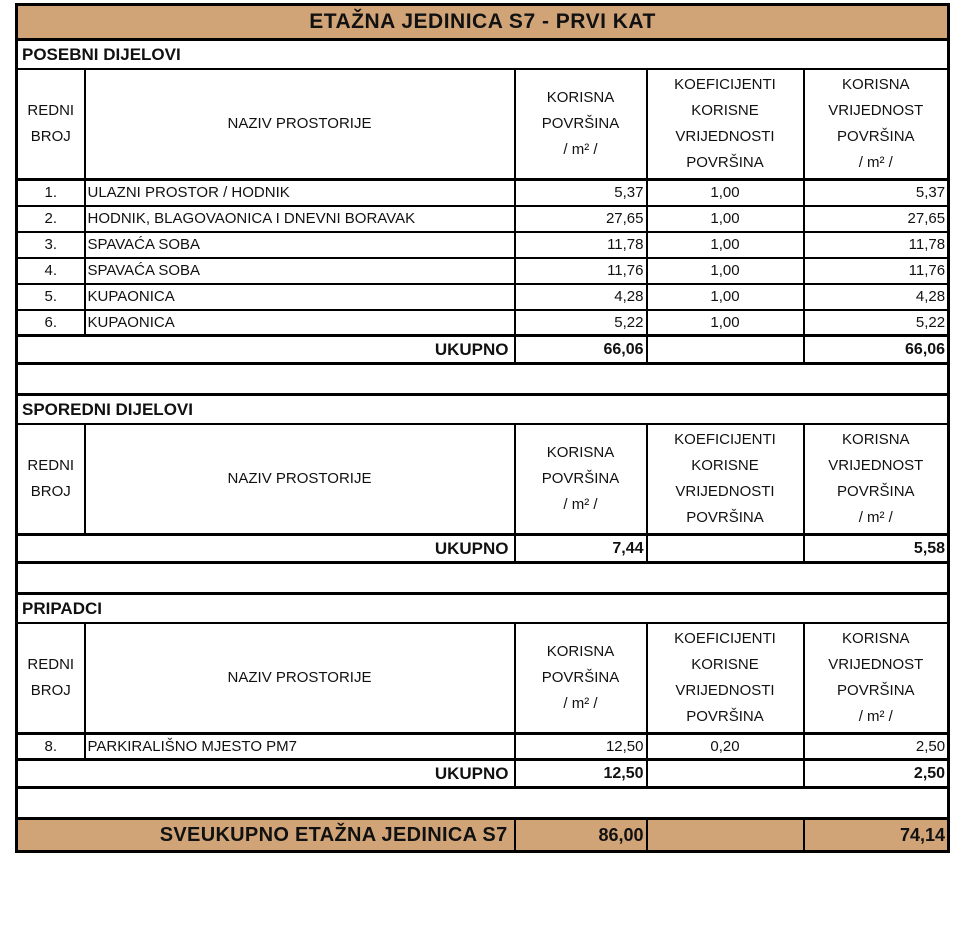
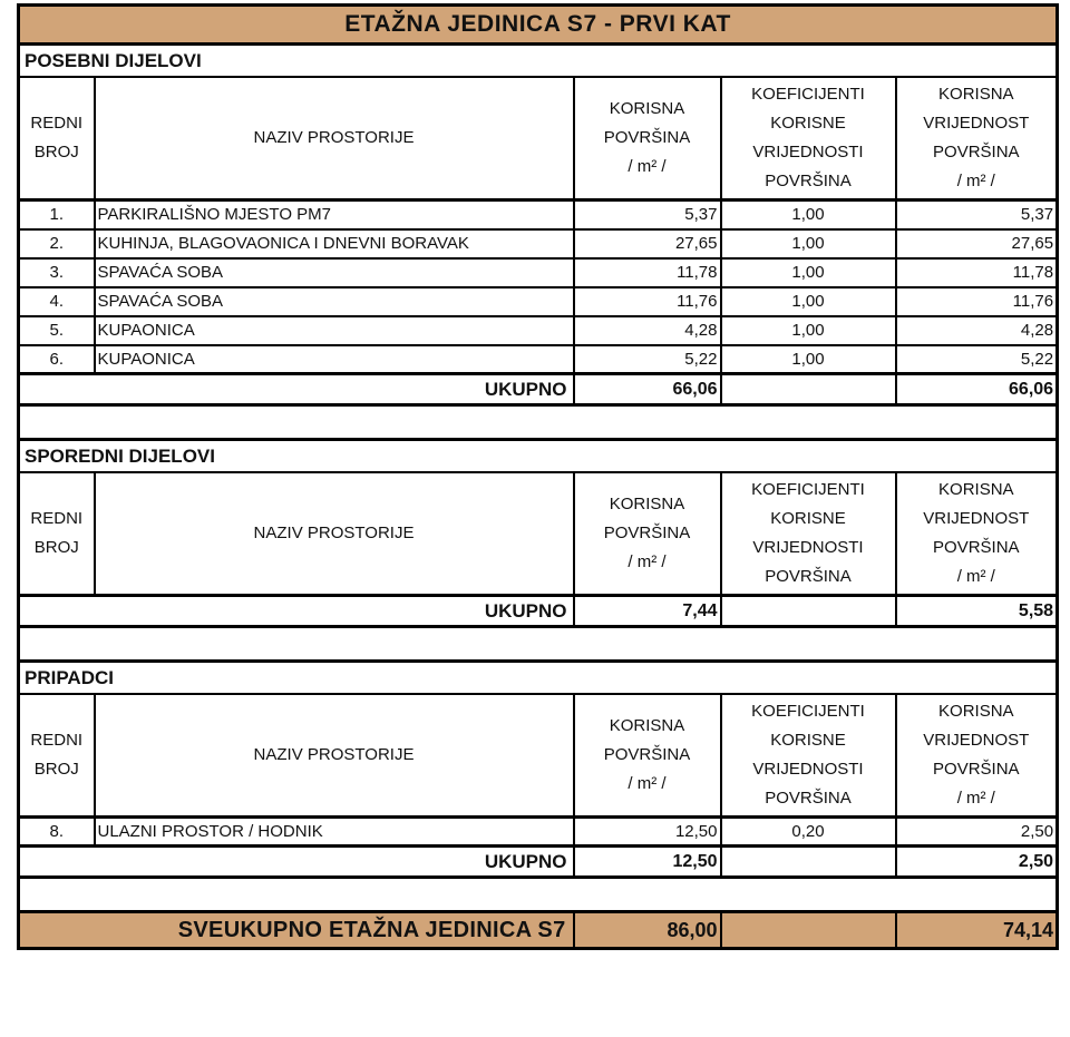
  ETAŽNA JEDINICA S7 - PRVI KAT
  POSEBNI DIJELOVI
  REDNI BROJ	NAZIV PROSTORIJE	KORISNA POVRŠINA / m² /	KOEFICIJENTI KORISNE VRIJEDNOSTI POVRŠINA	KORISNA VRIJEDNOST POVRŠINA / m² /
- 1.	ULAZNI PROSTOR / HODNIK	5,37	1,00	5,37
+ 1.	PARKIRALIŠNO MJESTO PM7	5,37	1,00	5,37
- 2.	HODNIK, BLAGOVAONICA I DNEVNI BORAVAK	27,65	1,00	27,65
+ 2.	KUHINJA, BLAGOVAONICA I DNEVNI BORAVAK	27,65	1,00	27,65
  3.	SPAVAĆA SOBA	11,78	1,00	11,78
  4.	SPAVAĆA SOBA	11,76	1,00	11,76
  5.	KUPAONICA	4,28	1,00	4,28
  6.	KUPAONICA	5,22	1,00	5,22
  UKUPNO	66,06		66,06
  SPOREDNI DIJELOVI
  REDNI BROJ	NAZIV PROSTORIJE	KORISNA POVRŠINA / m² /	KOEFICIJENTI KORISNE VRIJEDNOSTI POVRŠINA	KORISNA VRIJEDNOST POVRŠINA / m² /
  UKUPNO	7,44		5,58
  PRIPADCI
  REDNI BROJ	NAZIV PROSTORIJE	KORISNA POVRŠINA / m² /	KOEFICIJENTI KORISNE VRIJEDNOSTI POVRŠINA	KORISNA VRIJEDNOST POVRŠINA / m² /
- 8.	PARKIRALIŠNO MJESTO PM7	12,50	0,20	2,50
+ 8.	ULAZNI PROSTOR / HODNIK	12,50	0,20	2,50
  UKUPNO	12,50		2,50
  SVEUKUPNO ETAŽNA JEDINICA S7	86,00		74,14
